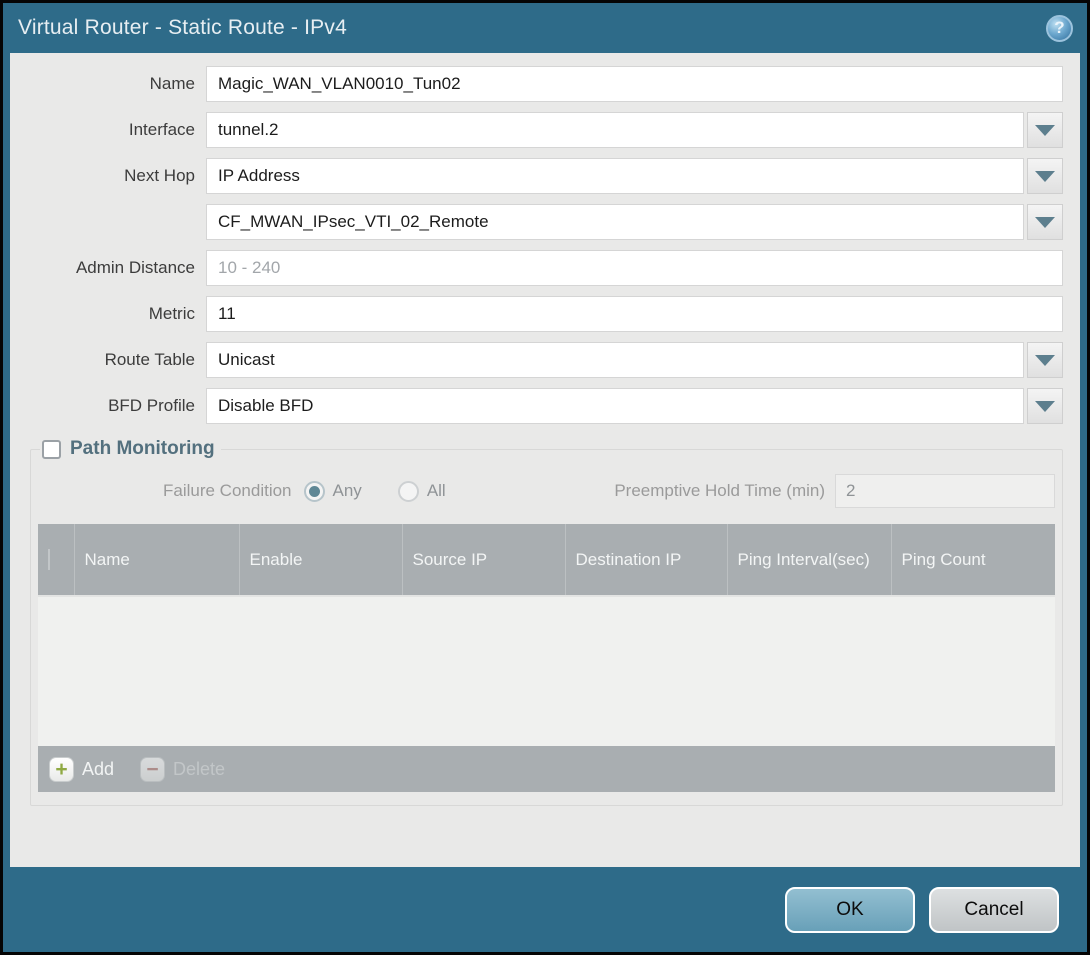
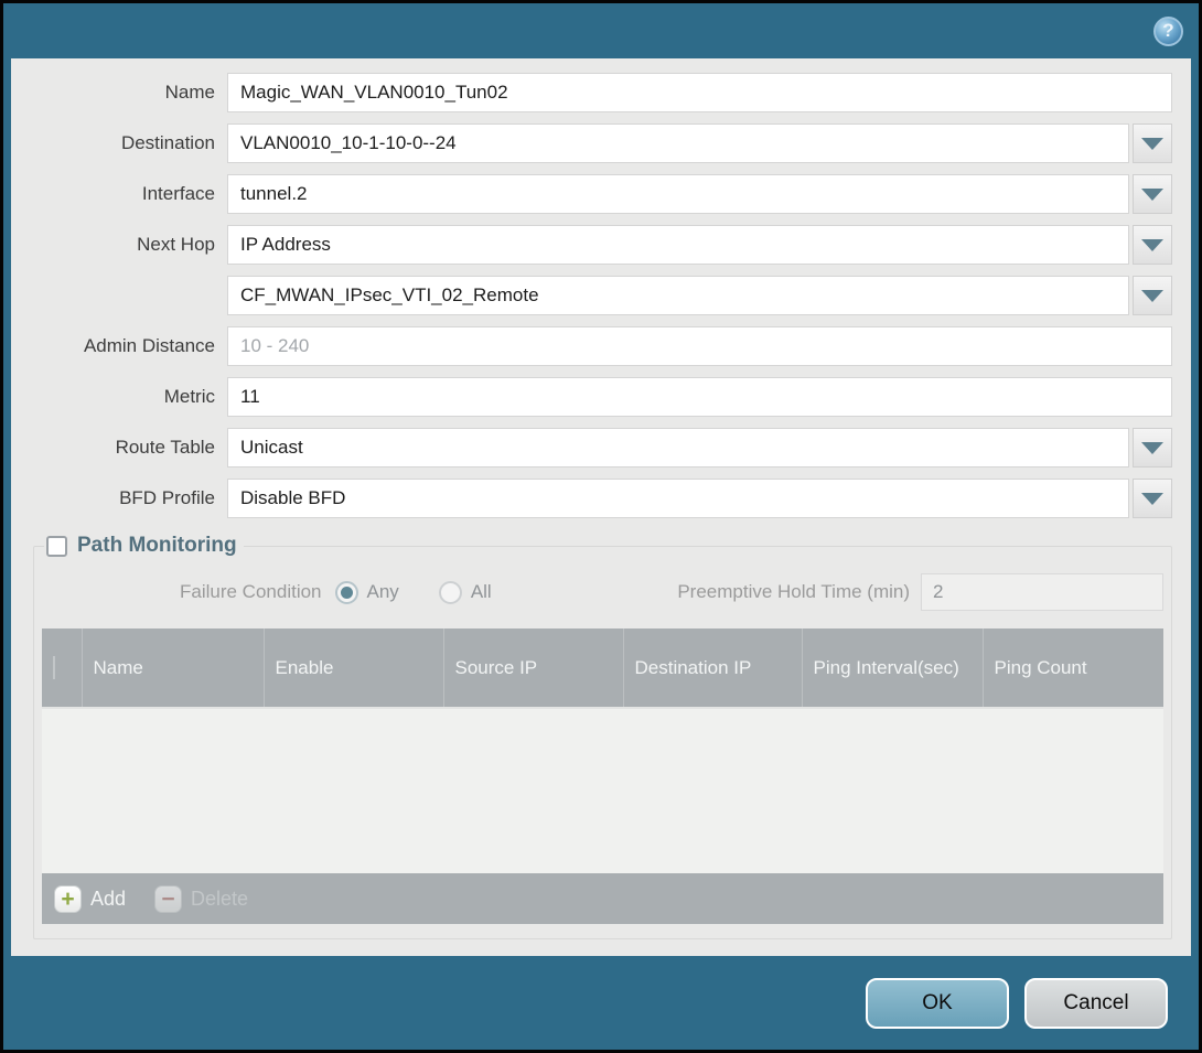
- Virtual Router - Static Route - IPv4
  ?
  Name
  Magic_WAN_VLAN0010_Tun02
+ Destination
+ VLAN0010_10-1-10-0--24
  Interface
  tunnel.2
  Next Hop
  IP Address
  CF_MWAN_IPsec_VTI_02_Remote
  Admin Distance
  10 - 240
  Metric
  11
  Route Table
  Unicast
  BFD Profile
  Disable BFD
  Path Monitoring
  Failure Condition
  Any
  All
  Preemptive Hold Time (min)
  2
  	Name	Enable	Source IP	Destination IP	Ping Interval(sec)	Ping Count
  +
  Add
  −
  Delete
  OK
  Cancel
